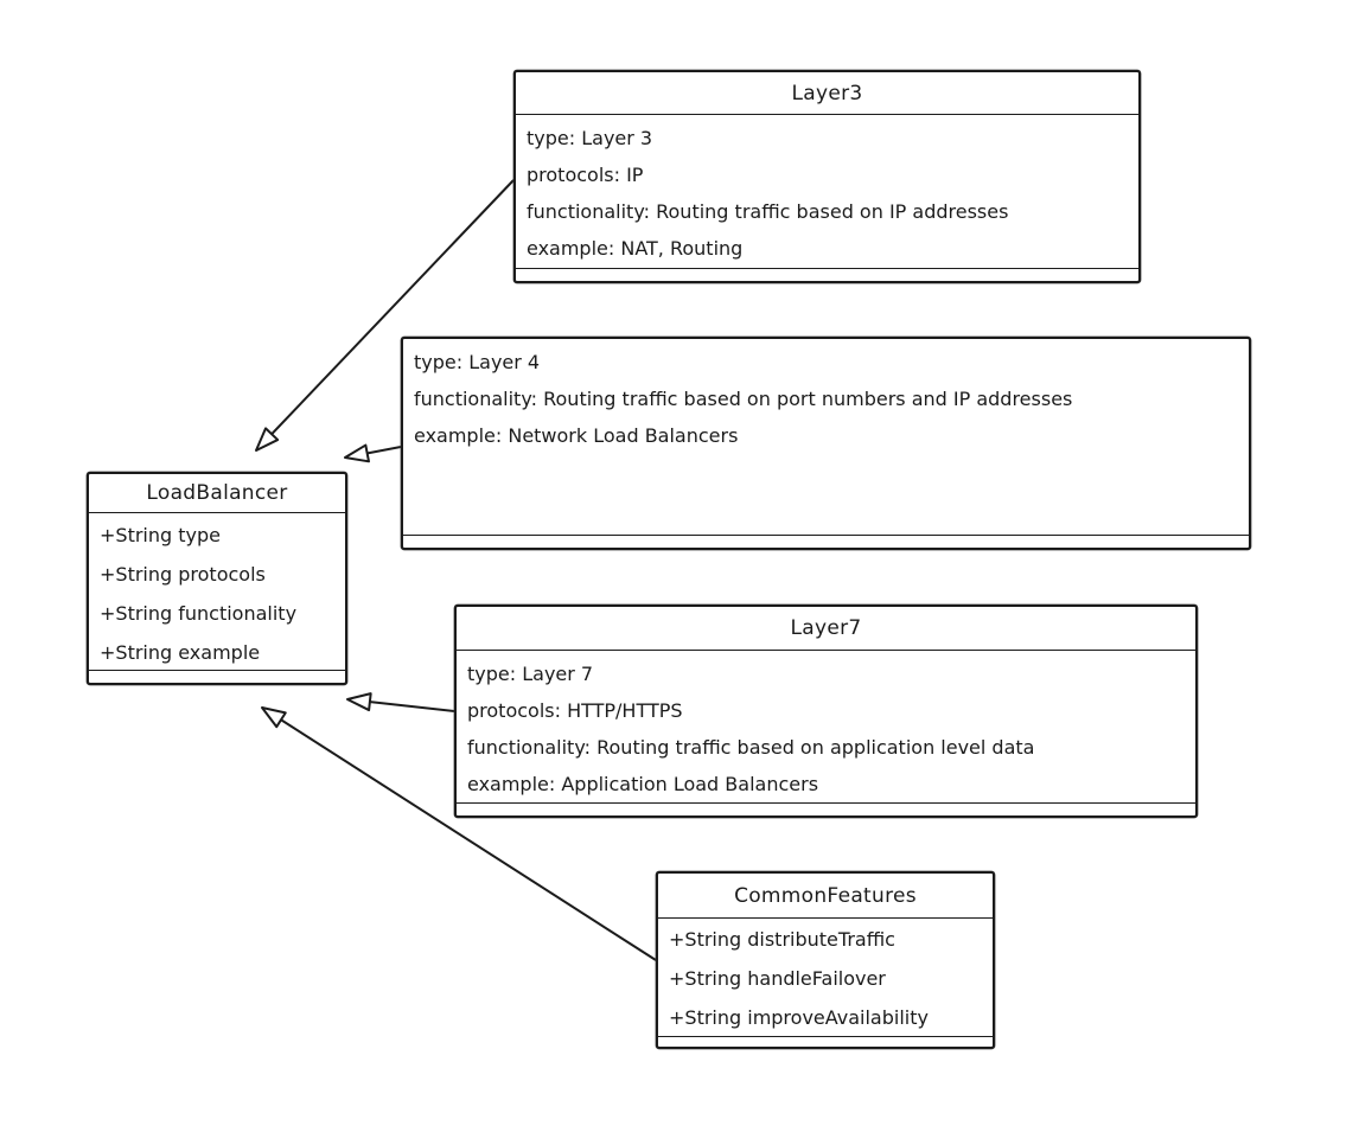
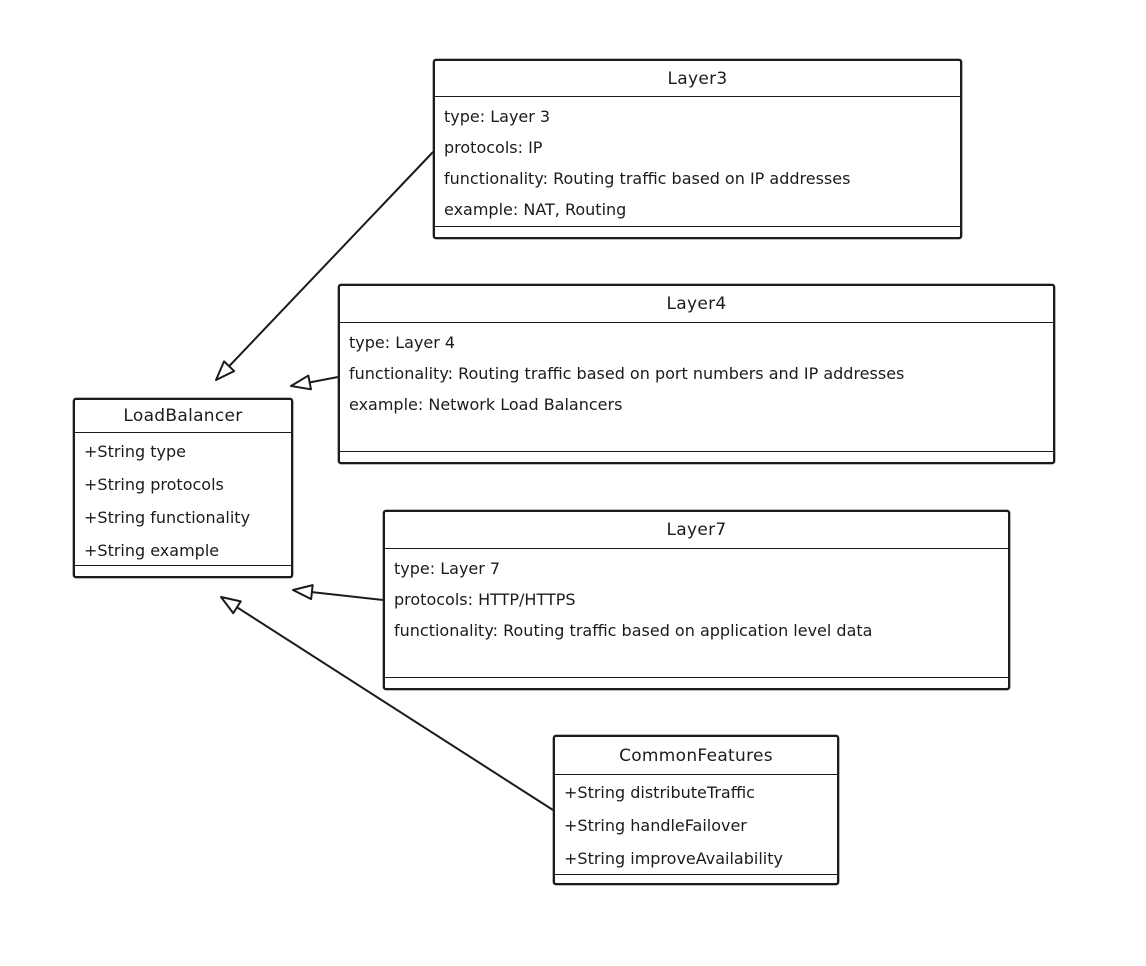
  Layer3
  type: Layer 3
  protocols: IP
  functionality: Routing traffic based on IP addresses
  example: NAT, Routing
+ Layer4
  type: Layer 4
  functionality: Routing traffic based on port numbers and IP addresses
  example: Network Load Balancers
  Layer7
  type: Layer 7
  protocols: HTTP/HTTPS
  functionality: Routing traffic based on application level data
- example: Application Load Balancers
  LoadBalancer
  +String type
  +String protocols
  +String functionality
  +String example
  CommonFeatures
  +String distributeTraffic
  +String handleFailover
  +String improveAvailability
